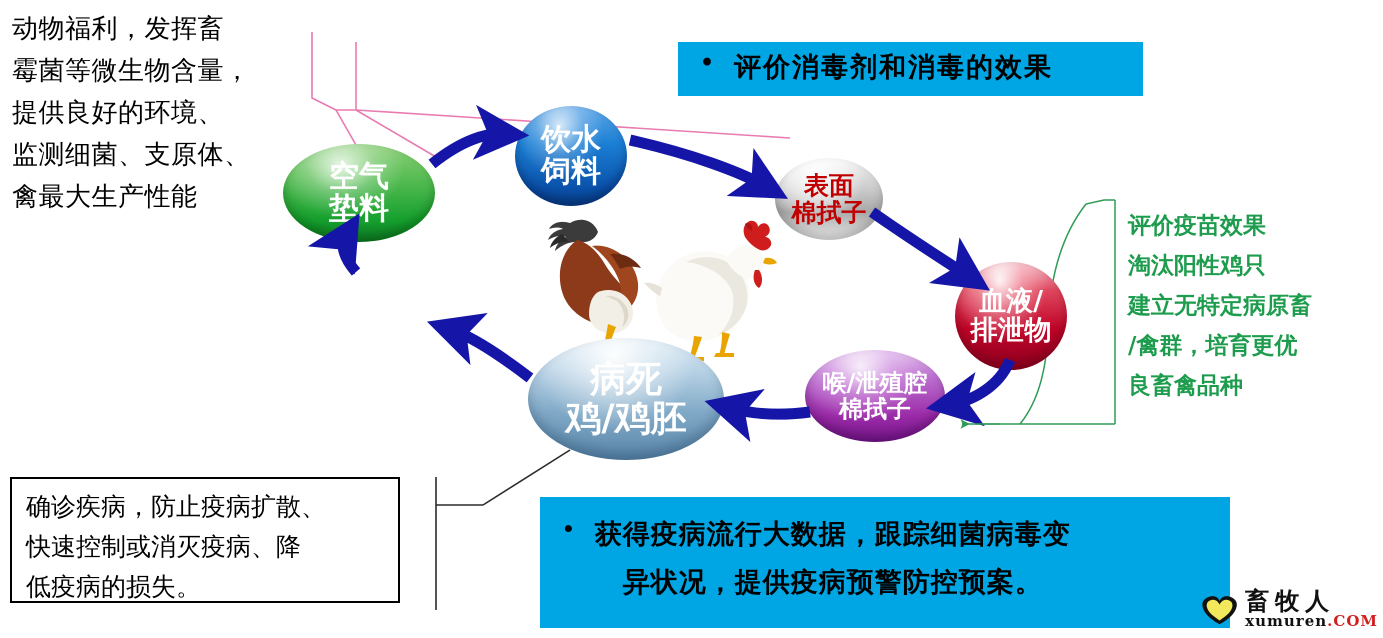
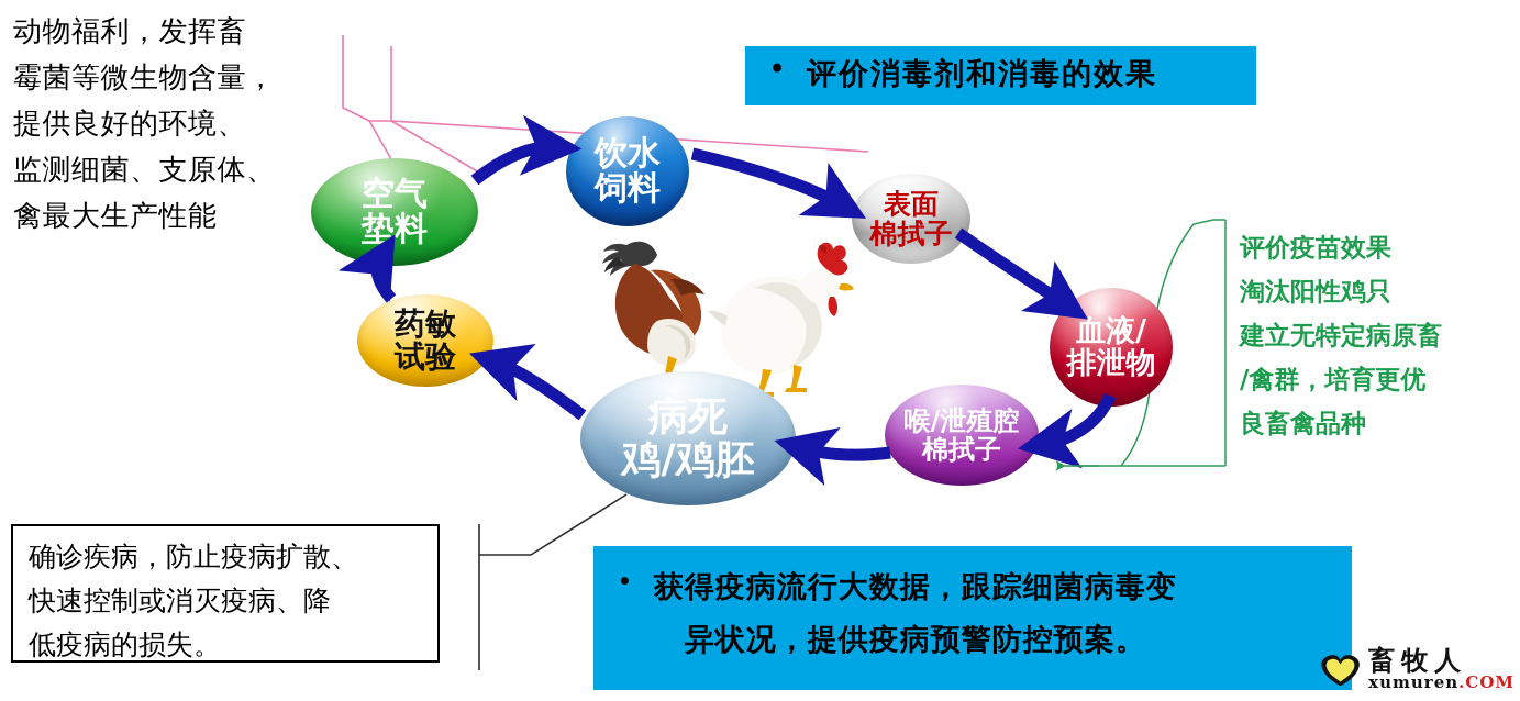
  空气
  垫料
  饮水
  饲料
  表面
  棉拭子
  血液/
  排泄物
  喉/泄殖腔
  棉拭子
  病死
  鸡/鸡胚
+ 药敏
+ 试验
  动物福利，发挥畜
  霉菌等微生物含量，
  提供良好的环境、
  监测细菌、支原体、
  禽最大生产性能
  评价疫苗效果
  淘汰阳性鸡只
  建立无特定病原畜
  /禽群，培育更优
  良畜禽品种
  •
  评价消毒剂和消毒的效果
  •
  获得疫病流行大数据，跟踪细菌病毒变
  异状况，提供疫病预警防控预案。
  确诊疾病，防止疫病扩散、
  快速控制或消灭疫病、降
  低疫病的损失。
  畜牧人
  xumuren.COM
